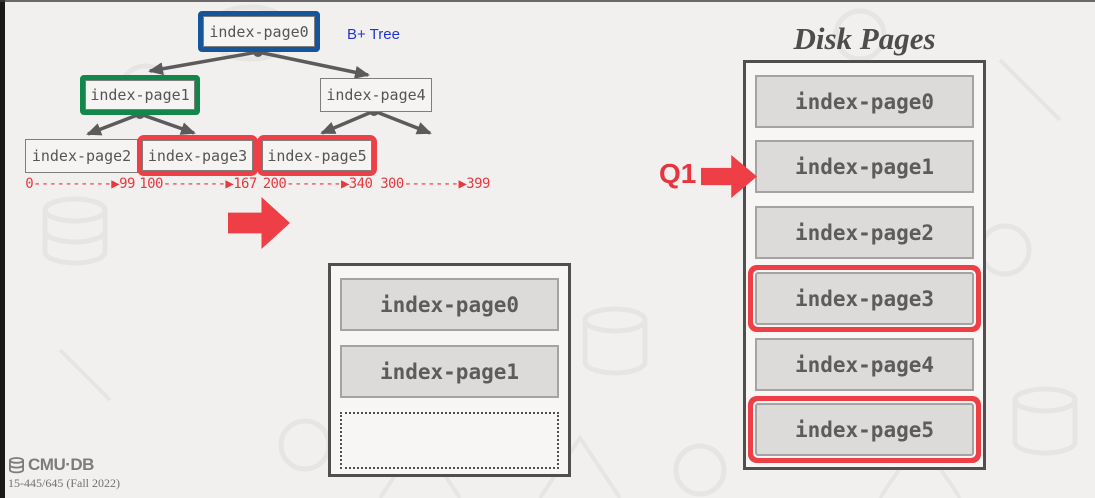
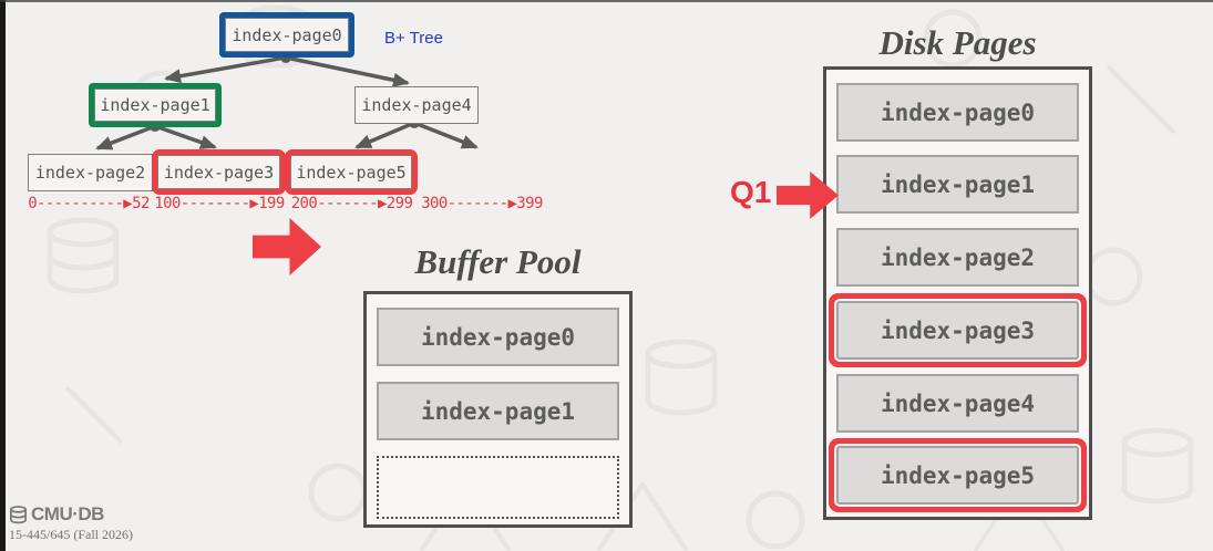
  index-page0
  B+ Tree
  index-page1
  index-page4
  index-page2
  index-page3
  index-page5
- 0----------▶99
+ 0----------▶52
- 100--------▶167
+ 100--------▶199
- 200-------▶340
+ 200-------▶299
  300-------▶399
+ Buffer Pool
  index-page0
  index-page1
  Disk Pages
  index-page0
  index-page1
  index-page2
  index-page3
  index-page4
  index-page5
  Q1
  CMU·DB
- 15-445/645 (Fall 2022)
+ 15-445/645 (Fall 2026)
